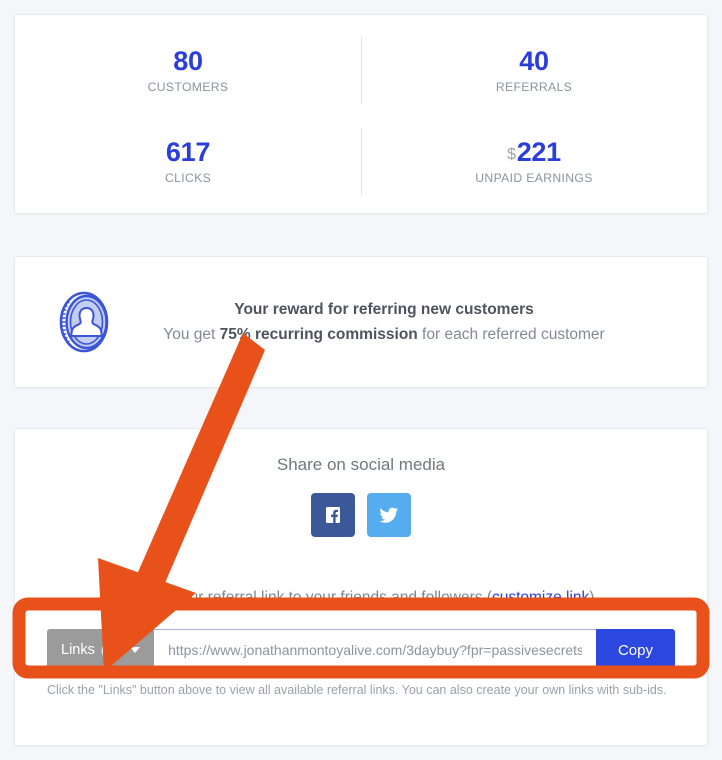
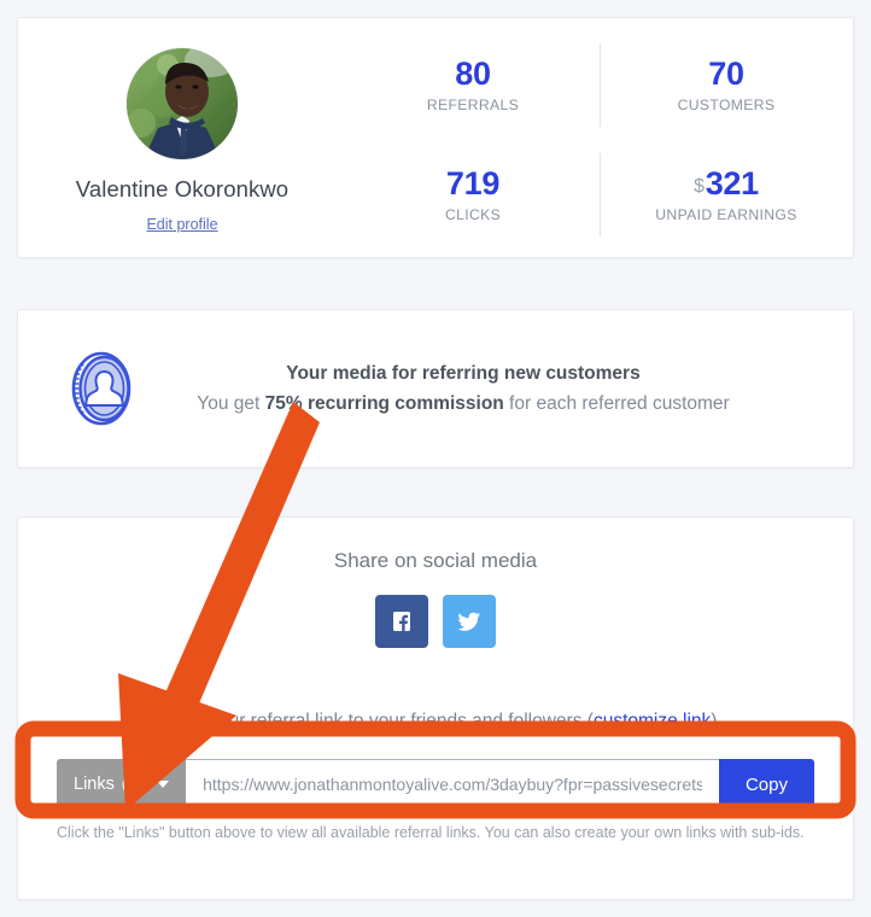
+ Valentine Okoronkwo
+ Edit profile
  80
- CUSTOMERS
+ REFERRALS
- 40
+ 70
- REFERRALS
+ CUSTOMERS
- 617
+ 719
  CLICKS
- $221
+ $321
  UNPAID EARNINGS
- Your reward for referring new customers
+ Your media for referring new customers
  You get 75 recurring commission for each referred customer
  Share on social media
  Links
  https://www.jonathanmontoyalive.com/3daybuy?fpr=passivesecrets
  Copy
  Click the "Links" button above to view all available referral links. You can also create your own links with sub-ids.
